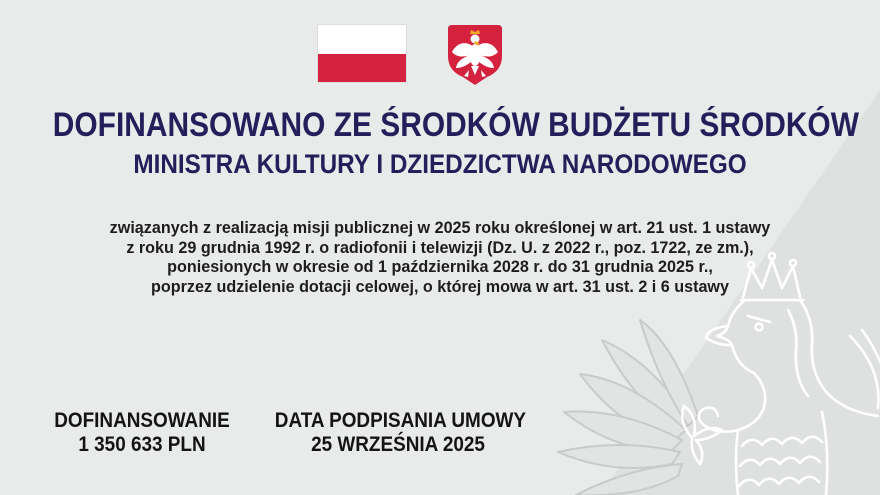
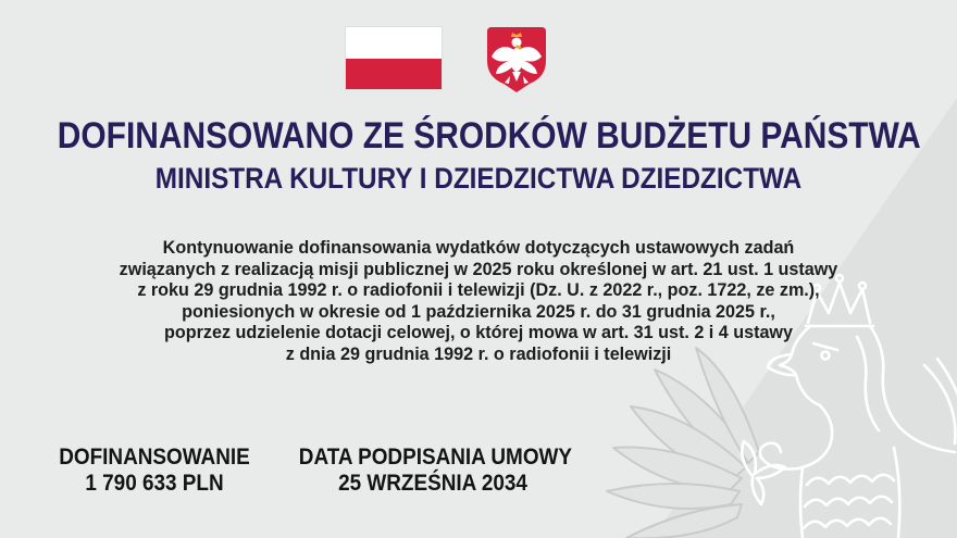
- DOFINANSOWANO ZE ŚRODKÓW BUDŻETU ŚRODKÓW
+ DOFINANSOWANO ZE ŚRODKÓW BUDŻETU PAŃSTWA
- MINISTRA KULTURY I DZIEDZICTWA NARODOWEGO
+ MINISTRA KULTURY I DZIEDZICTWA DZIEDZICTWA
+ Kontynuowanie dofinansowania wydatków dotyczących ustawowych zadań
  związanych z realizacją misji publicznej w 2025 roku określonej w art. 21 ust. 1 ustawy
  z roku 29 grudnia 1992 r. o radiofonii i telewizji (Dz. U. z 2022 r., poz. 1722, ze zm.),
- poniesionych w okresie od 1 października 2028 r. do 31 grudnia 2025 r.,
+ poniesionych w okresie od 1 października 2025 r. do 31 grudnia 2025 r.,
- poprzez udzielenie dotacji celowej, o której mowa w art. 31 ust. 2 i 6 ustawy
+ poprzez udzielenie dotacji celowej, o której mowa w art. 31 ust. 2 i 4 ustawy
+ z dnia 29 grudnia 1992 r. o radiofonii i telewizji
  DOFINANSOWANIE
- 1 350 633 PLN
+ 1 790 633 PLN
  DATA PODPISANIA UMOWY
- 25 WRZEŚNIA 2025
+ 25 WRZEŚNIA 2034
